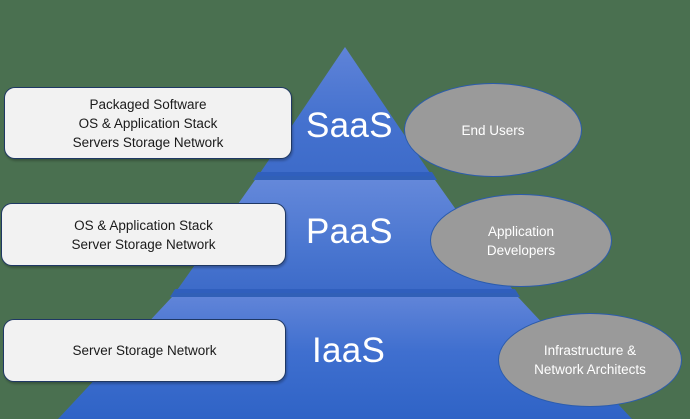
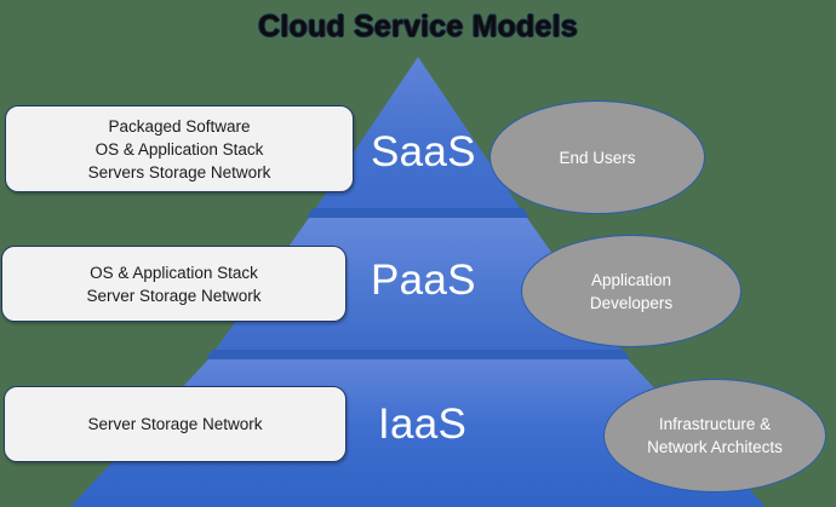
+ Cloud Service Models
  SaaS
  PaaS
  IaaS
  Packaged Software
  OS & Application Stack
  Servers Storage Network
  OS & Application Stack
  Server Storage Network
  Server Storage Network
  End Users
  Application
  Developers
  Infrastructure &
  Network Architects
